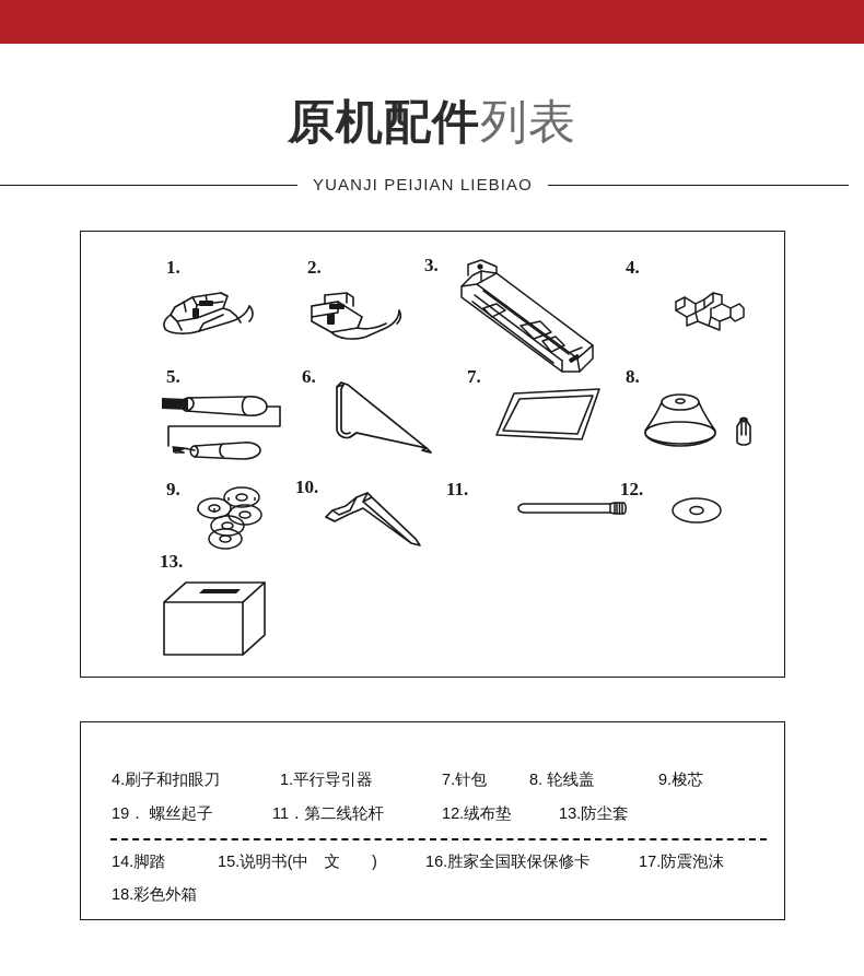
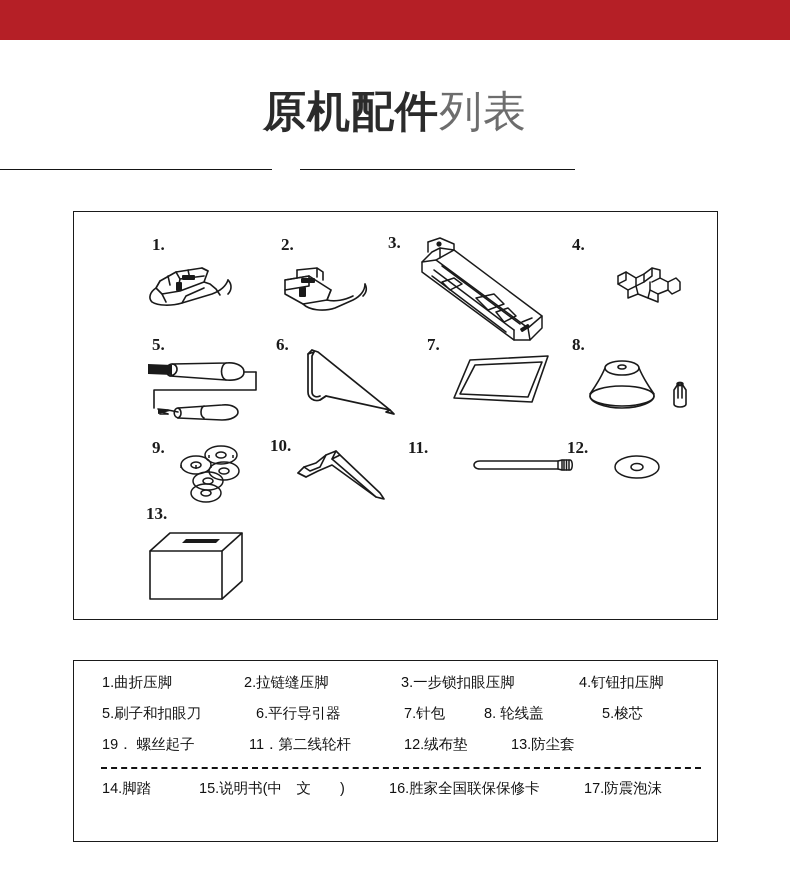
  原机配件列表
- YUANJI PEIJIAN LIEBIAO
  1.
  2.
  3.
  4.
  5.
  6.
  7.
  8.
  9.
  10.
  11.
  12.
  13.
+ 1.曲折压脚
+ 2.拉链缝压脚
+ 3.一步锁扣眼压脚
+ 4.钉钮扣压脚
- 4.刷子和扣眼刀
+ 5.刷子和扣眼刀
- 1.平行导引器
+ 6.平行导引器
  7.针包
  8. 轮线盖
- 9.梭芯
+ 5.梭芯
  19． 螺丝起子
  11．第二线轮杆
  12.绒布垫
  13.防尘套
  14.脚踏
  15.说明书(中 文 )
  16.胜家全国联保保修卡
  17.防震泡沫
- 18.彩色外箱
